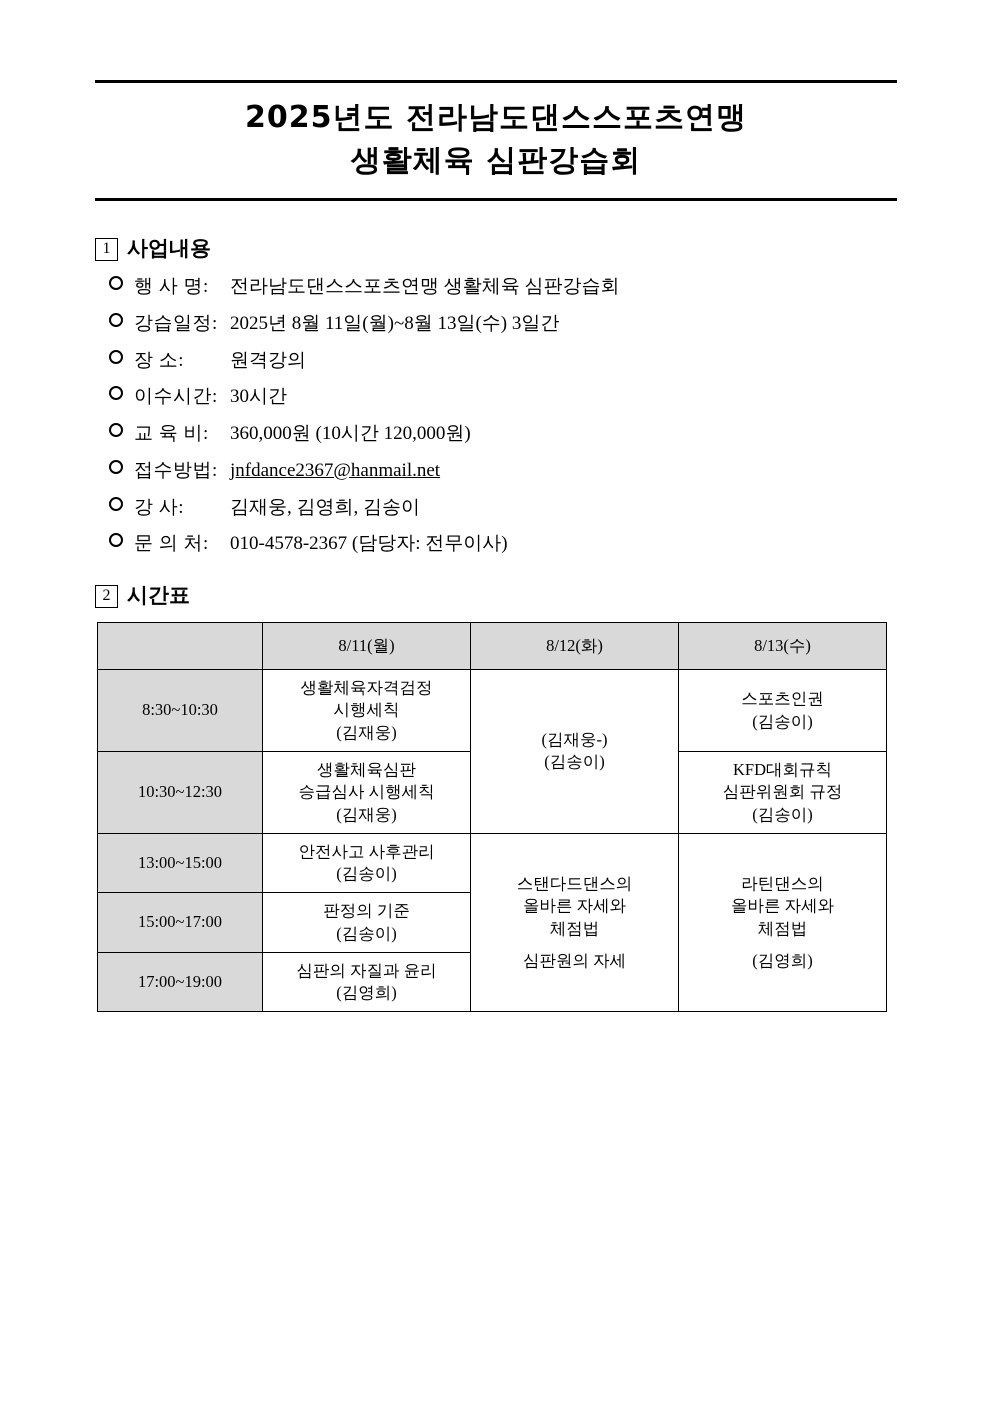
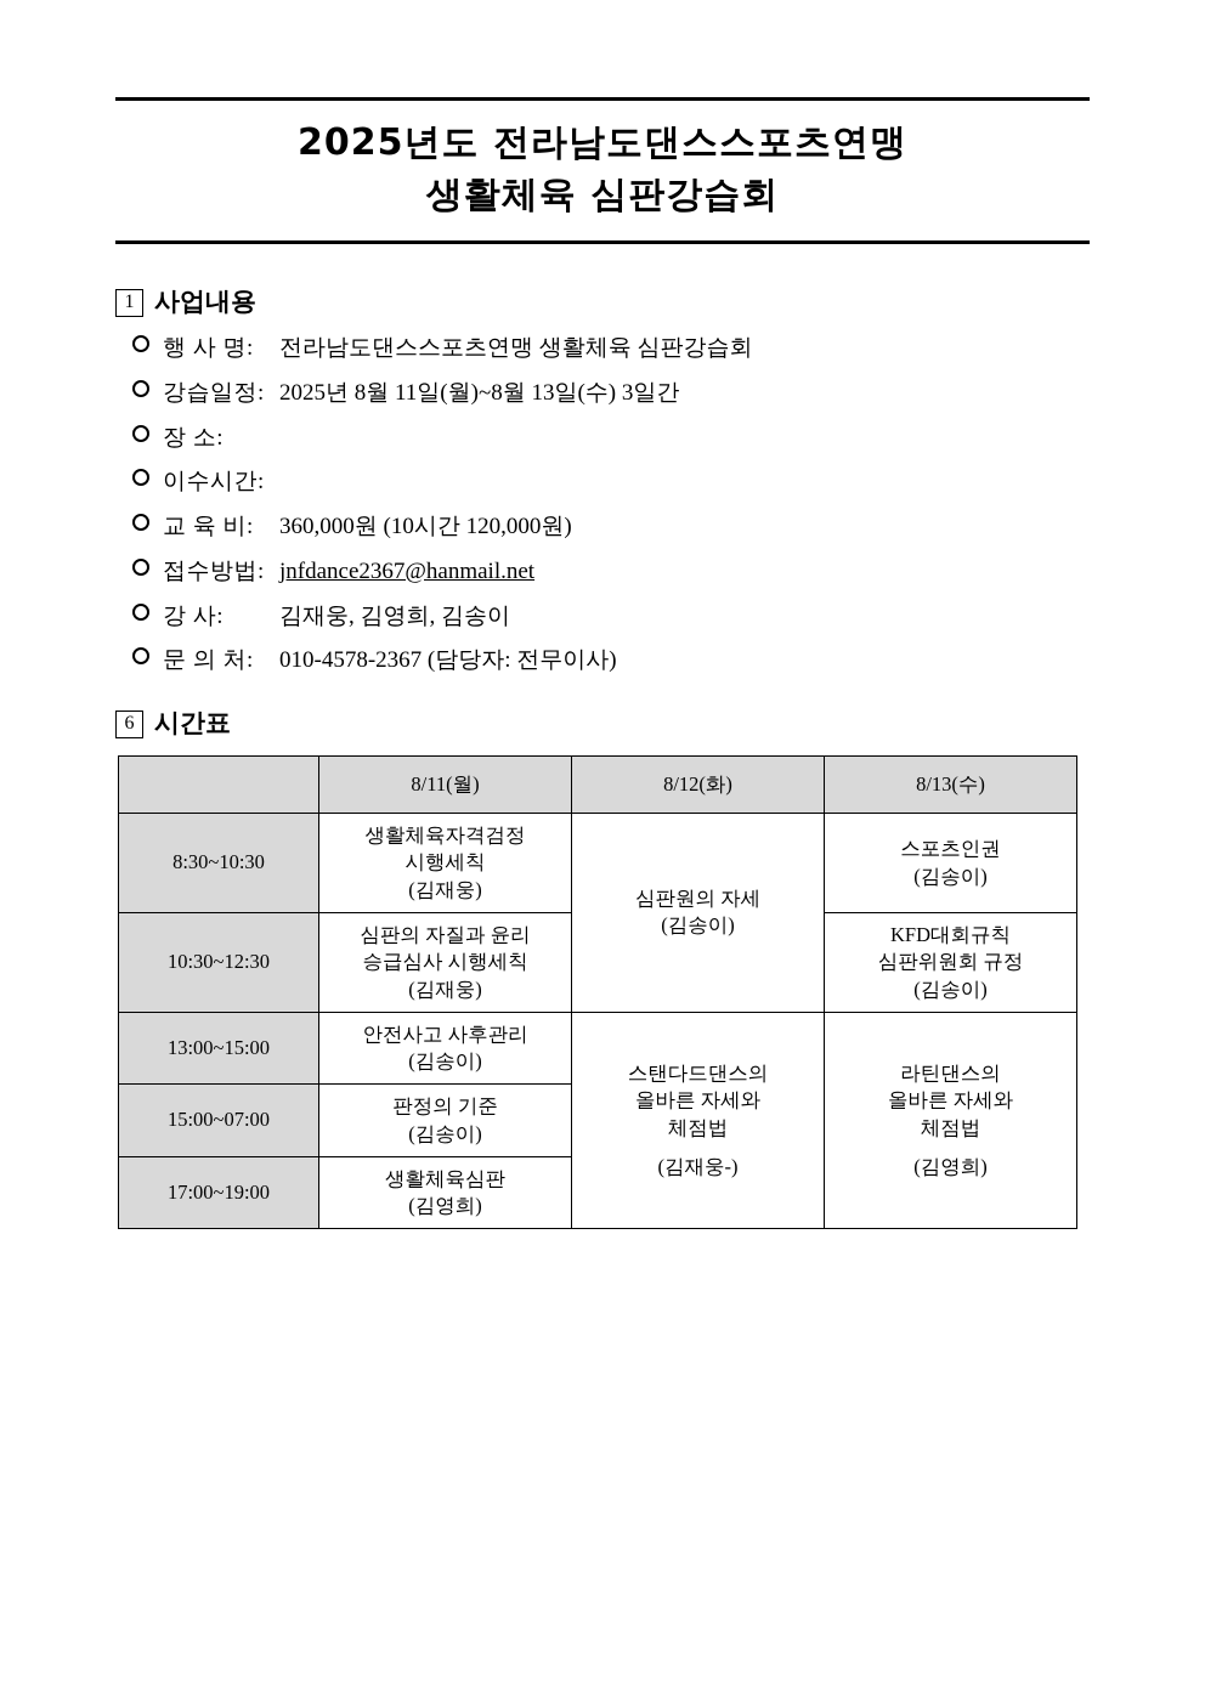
  2025년도 전라남도댄스스포츠연맹
  생활체육 심판강습회
  1
  사업내용
  행 사 명:
  전라남도댄스스포츠연맹 생활체육 심판강습회
  강습일정:
  2025년 8월 11일(월)~8월 13일(수) 3일간
  장 소:
- 원격강의
  이수시간:
- 30시간
  교 육 비:
  360,000원 (10시간 120,000원)
  접수방법:
  jnfdance2367@hanmail.net
  강 사:
  김재웅, 김영희, 김송이
  문 의 처:
  010-4578-2367 (담당자: 전무이사)
- 2
+ 6
  시간표
  	8/11(월)	8/12(화)	8/13(수)
- 8:30~10:30	생활체육자격검정 시행세칙 (김재웅)	(김재웅-) (김송이)	스포츠인권 (김송이)
+ 8:30~10:30	생활체육자격검정 시행세칙 (김재웅)	심판원의 자세 (김송이)	스포츠인권 (김송이)
- 10:30~12:30	생활체육심판 승급심사 시행세칙 (김재웅)	KFD대회규칙 심판위원회 규정 (김송이)
+ 10:30~12:30	심판의 자질과 윤리 승급심사 시행세칙 (김재웅)	KFD대회규칙 심판위원회 규정 (김송이)
- 13:00~15:00	안전사고 사후관리 (김송이)	스탠다드댄스의 올바른 자세와 체점법 심판원의 자세	라틴댄스의 올바른 자세와 체점법 (김영희)
+ 13:00~15:00	안전사고 사후관리 (김송이)	스탠다드댄스의 올바른 자세와 체점법 (김재웅-)	라틴댄스의 올바른 자세와 체점법 (김영희)
- 15:00~17:00	판정의 기준 (김송이)
+ 15:00~07:00	판정의 기준 (김송이)
- 17:00~19:00	심판의 자질과 윤리 (김영희)
+ 17:00~19:00	생활체육심판 (김영희)
